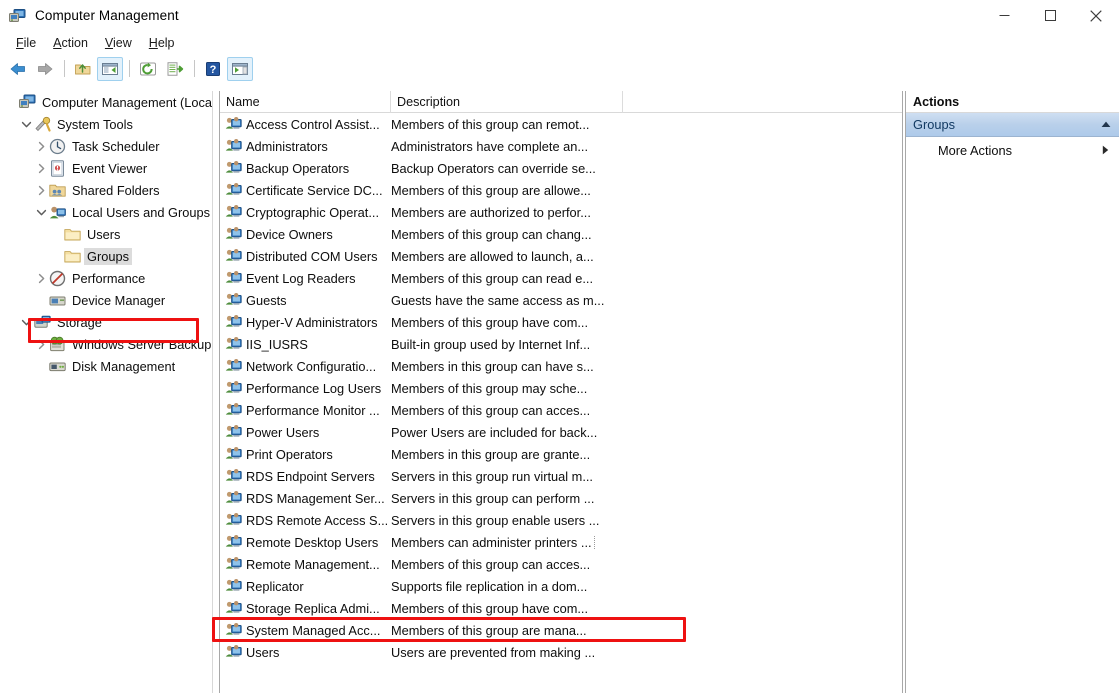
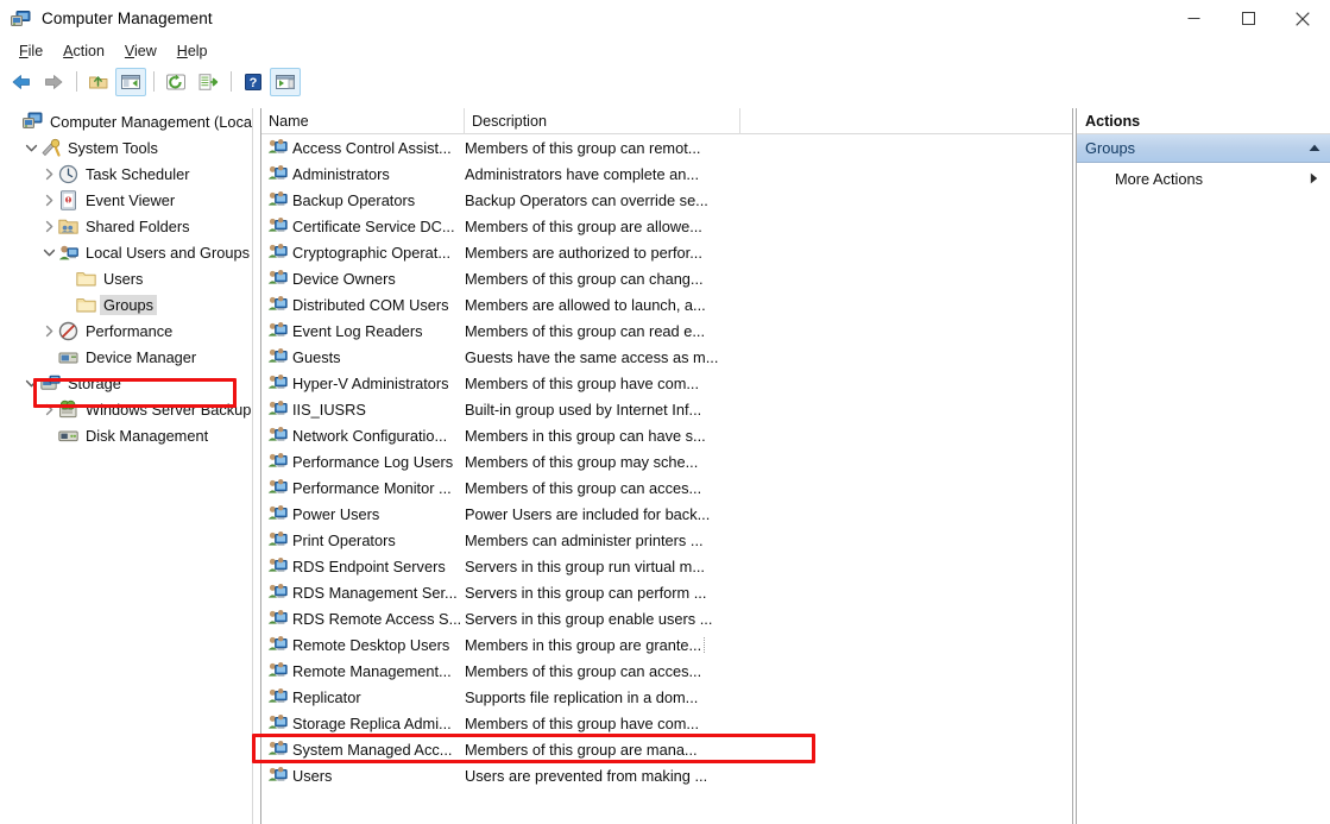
  Computer Management
  File
  Action
  View
  Help
  ?
  Computer Management (Loca
  System Tools
  Task Scheduler
  Event Viewer
  Shared Folders
  Local Users and Groups
  Users
  Groups
  Performance
  Device Manager
  Storage
  Windows Server Backup
  Disk Management
  Name
  Description
  Access Control Assist...
  Members of this group can remot...
  Administrators
  Administrators have complete an...
  Backup Operators
  Backup Operators can override se...
  Certificate Service DC...
  Members of this group are allowe...
  Cryptographic Operat...
  Members are authorized to perfor...
  Device Owners
  Members of this group can chang...
  Distributed COM Users
  Members are allowed to launch, a...
  Event Log Readers
  Members of this group can read e...
  Guests
  Guests have the same access as m...
  Hyper-V Administrators
  Members of this group have com...
  IIS_IUSRS
  Built-in group used by Internet Inf...
  Network Configuratio...
  Members in this group can have s...
  Performance Log Users
  Members of this group may sche...
  Performance Monitor ...
  Members of this group can acces...
  Power Users
  Power Users are included for back...
  Print Operators
- Members in this group are grante...
+ Members can administer printers ...
  RDS Endpoint Servers
  Servers in this group run virtual m...
  RDS Management Ser...
  Servers in this group can perform ...
  RDS Remote Access S...
  Servers in this group enable users ...
  Remote Desktop Users
- Members can administer printers ...
+ Members in this group are grante...
  Remote Management...
  Members of this group can acces...
  Replicator
  Supports file replication in a dom...
  Storage Replica Admi...
  Members of this group have com...
  System Managed Acc...
  Members of this group are mana...
  Users
  Users are prevented from making ...
  Actions
  Groups
  More Actions
